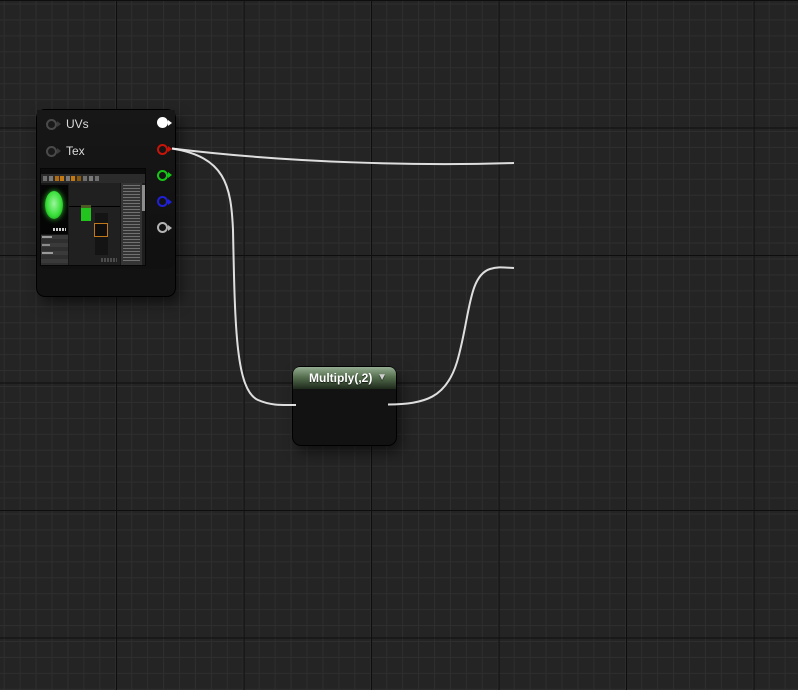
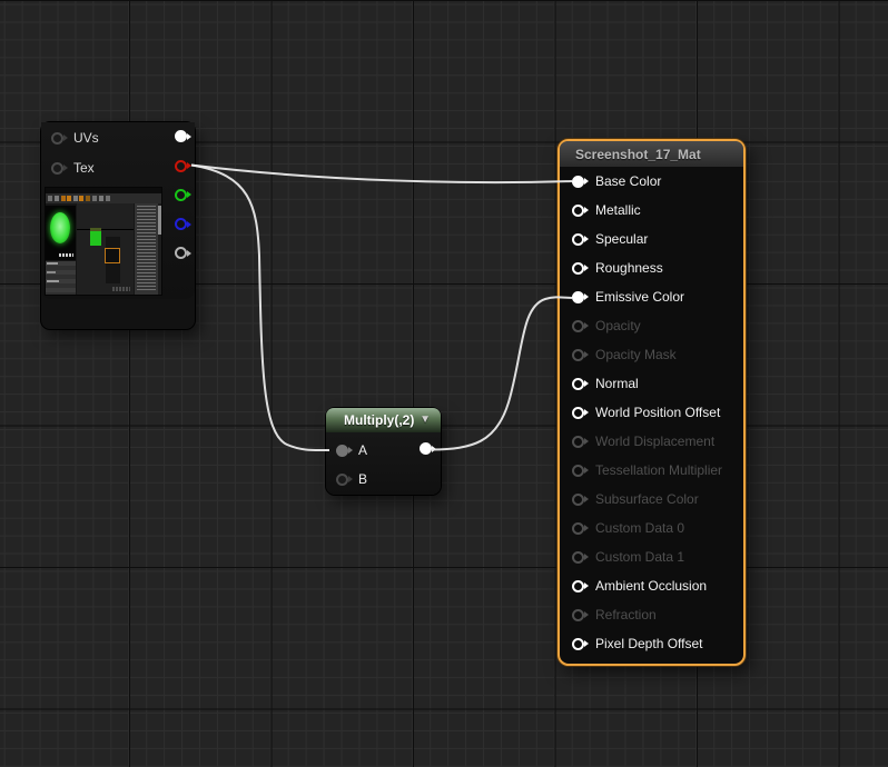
  UVs
  Tex
  Multiply(,2)
  ▼
+ A
+ B
+ Screenshot_17_Mat
+ Base Color
+ Metallic
+ Specular
+ Roughness
+ Emissive Color
+ Opacity
+ Opacity Mask
+ Normal
+ World Position Offset
+ World Displacement
+ Tessellation Multiplier
+ Subsurface Color
+ Custom Data 0
+ Custom Data 1
+ Ambient Occlusion
+ Refraction
+ Pixel Depth Offset
